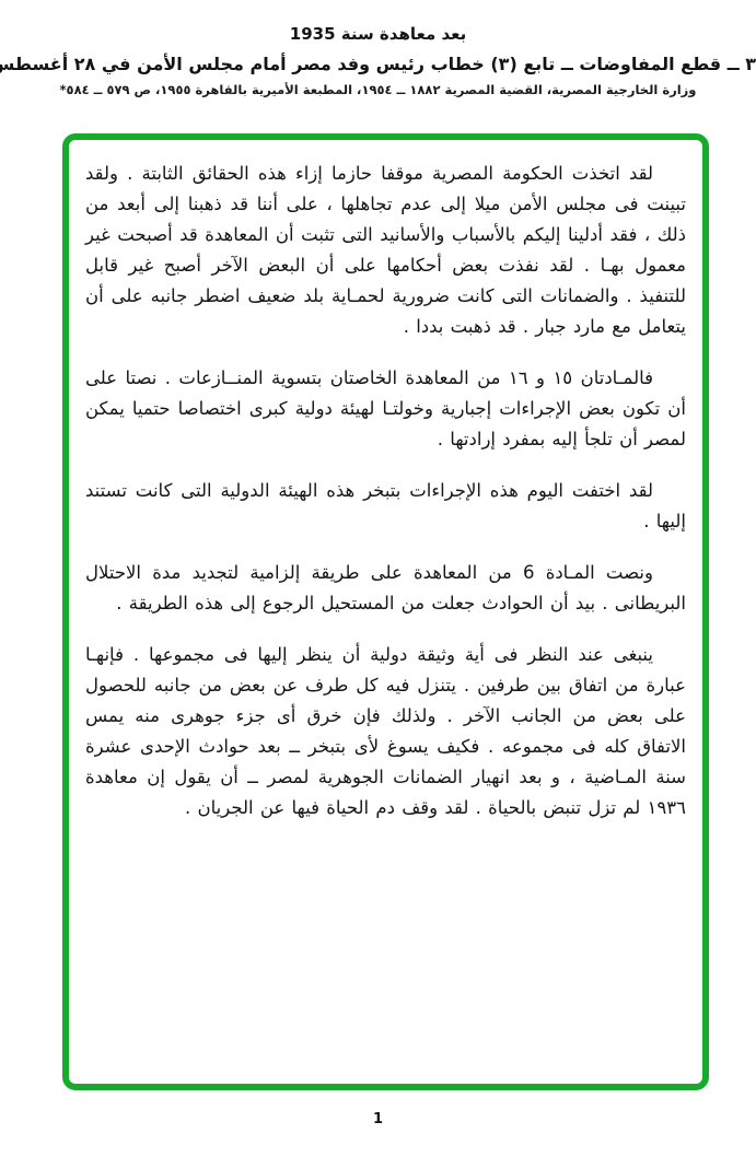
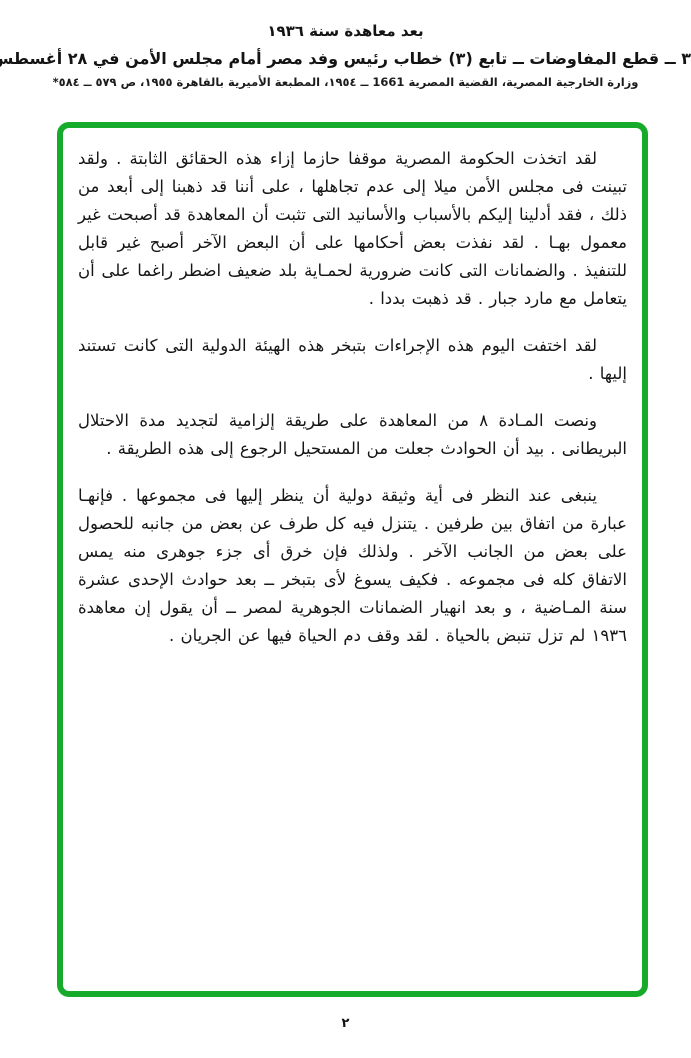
- بعد معاهدة سنة 1935
+ بعد معاهدة سنة ١٩٣٦
  ٣ ــ قطع المفاوضات ــ تابع (٣) خطاب رئيس وفد مصر أمام مجلس الأمن في ٢٨ أغسطس
- وزارة الخارجية المصرية، القضية المصرية ١٨٨٢ ــ ١٩٥٤، المطبعة الأميرية بالقاهرة ١٩٥٥، ص ٥٧٩ ــ ٥٨٤*
+ وزارة الخارجية المصرية، القضية المصرية 1661 ــ ١٩٥٤، المطبعة الأميرية بالقاهرة ١٩٥٥، ص ٥٧٩ ــ ٥٨٤*
- لقد اتخذت الحكومة المصرية موقفا حازما إزاء هذه الحقائق الثابتة . ولقد تبينت فى مجلس الأمن ميلا إلى عدم تجاهلها ، على أننا قد ذهبنا إلى أبعد من ذلك ، فقد أدلينا إليكم بالأسباب والأسانيد التى تثبت أن المعاهدة قد أصبحت غير معمول بهـا . لقد نفذت بعض أحكامها على أن البعض الآخر أصبح غير قابل للتنفيذ . والضمانات التى كانت ضرورية لحمـاية بلد ضعيف اضطر جانبه على أن يتعامل مع مارد جبار . قد ذهبت بددا .
+ لقد اتخذت الحكومة المصرية موقفا حازما إزاء هذه الحقائق الثابتة . ولقد تبينت فى مجلس الأمن ميلا إلى عدم تجاهلها ، على أننا قد ذهبنا إلى أبعد من ذلك ، فقد أدلينا إليكم بالأسباب والأسانيد التى تثبت أن المعاهدة قد أصبحت غير معمول بهـا . لقد نفذت بعض أحكامها على أن البعض الآخر أصبح غير قابل للتنفيذ . والضمانات التى كانت ضرورية لحمـاية بلد ضعيف اضطر راغما على أن يتعامل مع مارد جبار . قد ذهبت بددا .
- فالمـادتان ١٥ و ١٦ من المعاهدة الخاصتان بتسوية المنــازعات . نصتا على أن تكون بعض الإجراءات إجبارية وخولتـا لهيئة دولية كبرى اختصاصا حتميا يمكن لمصر أن تلجأ إليه بمفرد إرادتها .
  لقد اختفت اليوم هذه الإجراءات بتبخر هذه الهيئة الدولية التى كانت تستند إليها .
- ونصت المـادة 6 من المعاهدة على طريقة إلزامية لتجديد مدة الاحتلال البريطانى . بيد أن الحوادث جعلت من المستحيل الرجوع إلى هذه الطريقة .
+ ونصت المـادة ٨ من المعاهدة على طريقة إلزامية لتجديد مدة الاحتلال البريطانى . بيد أن الحوادث جعلت من المستحيل الرجوع إلى هذه الطريقة .
  ينبغى عند النظر فى أية وثيقة دولية أن ينظر إليها فى مجموعها . فإنهـا عبارة من اتفاق بين طرفين . يتنزل فيه كل طرف عن بعض من جانبه للحصول على بعض من الجانب الآخر . ولذلك فإن خرق أى جزء جوهرى منه يمس الاتفاق كله فى مجموعه . فكيف يسوغ لأى بتبخر ــ بعد حوادث الإحدى عشرة سنة المـاضية ، و بعد انهيار الضمانات الجوهرية لمصر ــ أن يقول إن معاهدة ١٩٣٦ لم تزل تنبض بالحياة . لقد وقف دم الحياة فيها عن الجريان .
- 1
+ ٢
